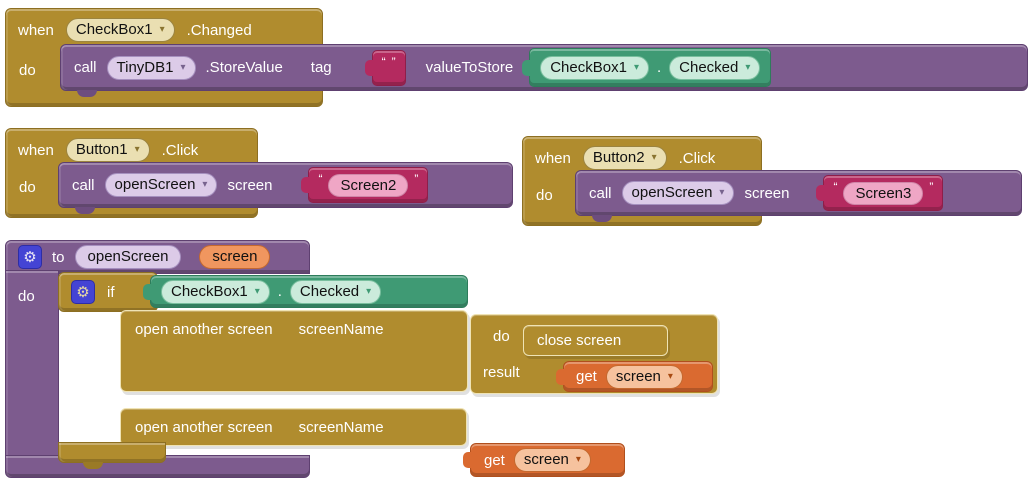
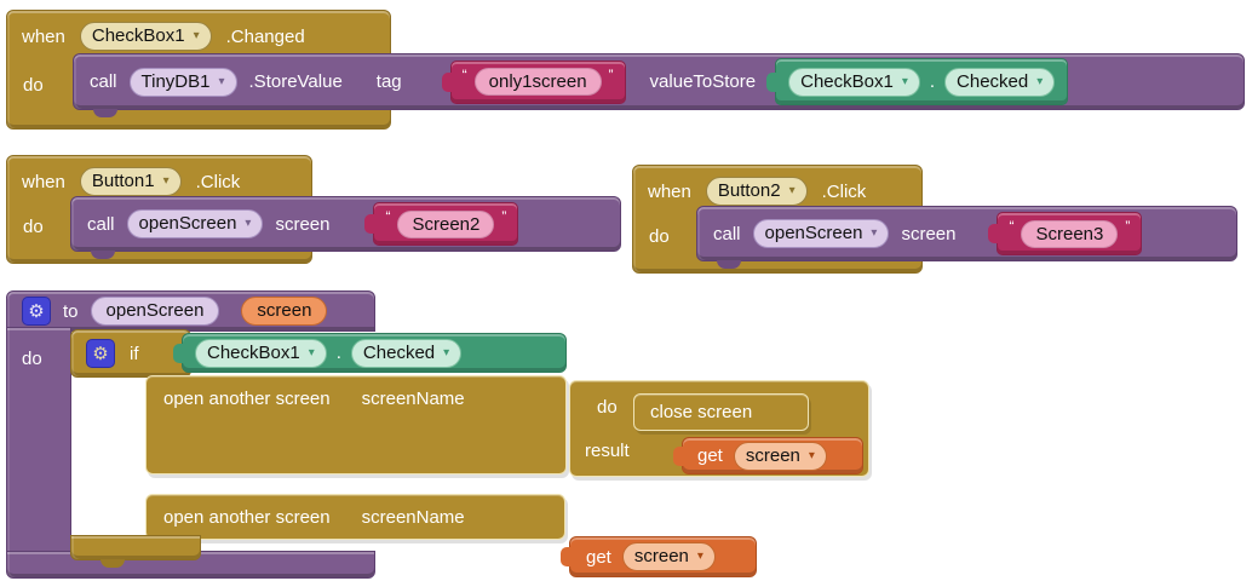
  when
  CheckBox1
  ▾
  .Changed
  do
  call
  TinyDB1
  ▾
  .StoreValue
  tag
  “
+ only1screen
  ”
  valueToStore
  CheckBox1
  ▾
  .
  Checked
  ▾
  when
  Button1
  ▾
  .Click
  do
  call
  openScreen
  ▾
  screen
  “
  Screen2
  ”
  when
  Button2
  ▾
  .Click
  do
  call
  openScreen
  ▾
  screen
  “
  Screen3
  ”
  ⚙
  to
  openScreen
  screen
  do
  ⚙
  if
  CheckBox1
  ▾
  .
  Checked
  ▾
  open another screen
  screenName
  do
  close screen
  result
  get
  screen
  ▾
  open another screen
  screenName
  get
  screen
  ▾
